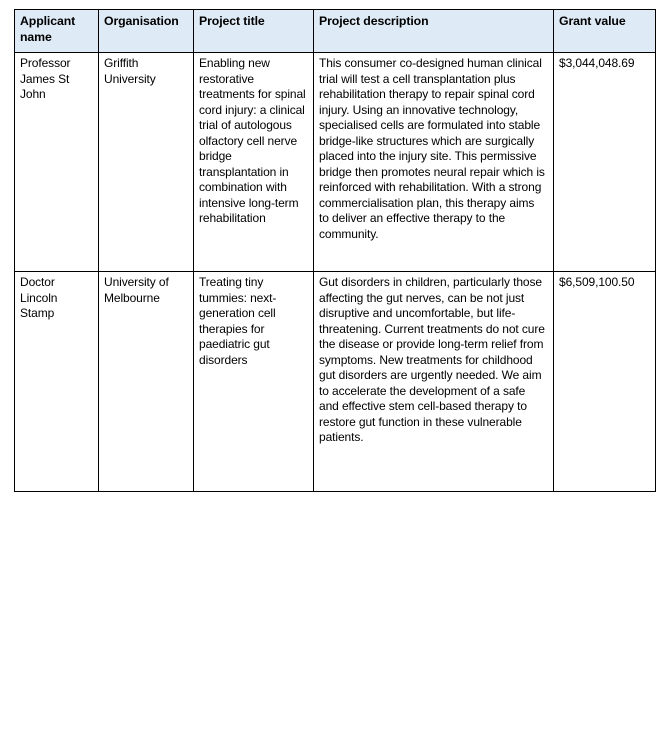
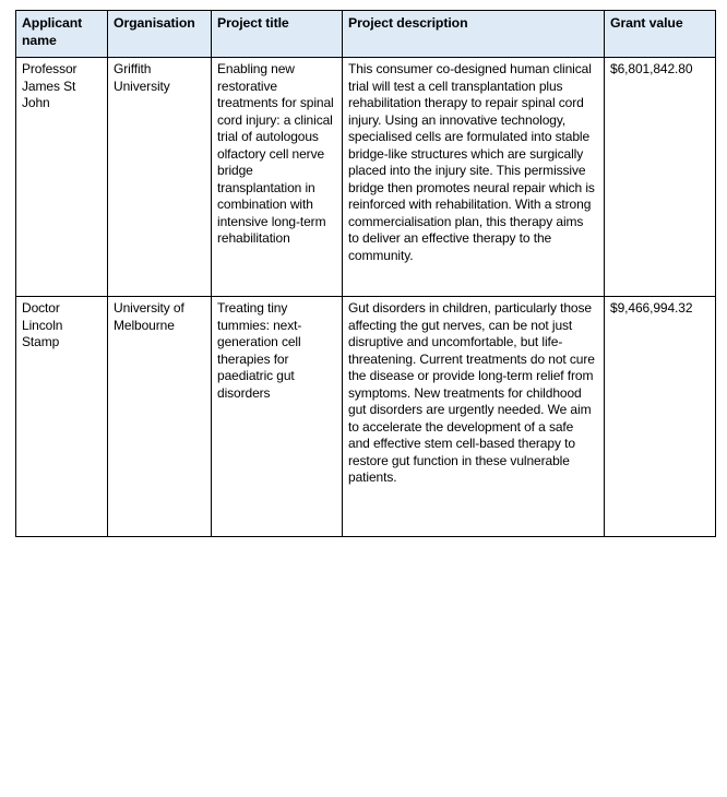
  Applicant name	Organisation	Project title	Project description	Grant value
- Professor James St John	Griffith University	Enabling new restorative treatments for spinal cord injury: a clinical trial of autologous olfactory cell nerve bridge transplantation in combination with intensive long-term rehabilitation	This consumer co-designed human clinical trial will test a cell transplantation plus rehabilitation therapy to repair spinal cord injury. Using an innovative technology, specialised cells are formulated into stable bridge-like structures which are surgically placed into the injury site. This permissive bridge then promotes neural repair which is reinforced with rehabilitation. With a strong commercialisation plan, this therapy aims to deliver an effective therapy to the community.	$3,044,048.69
+ Professor James St John	Griffith University	Enabling new restorative treatments for spinal cord injury: a clinical trial of autologous olfactory cell nerve bridge transplantation in combination with intensive long-term rehabilitation	This consumer co-designed human clinical trial will test a cell transplantation plus rehabilitation therapy to repair spinal cord injury. Using an innovative technology, specialised cells are formulated into stable bridge-like structures which are surgically placed into the injury site. This permissive bridge then promotes neural repair which is reinforced with rehabilitation. With a strong commercialisation plan, this therapy aims to deliver an effective therapy to the community.	$6,801,842.80
- Doctor Lincoln Stamp	University of Melbourne	Treating tiny tummies: next-generation cell therapies for paediatric gut disorders	Gut disorders in children, particularly those affecting the gut nerves, can be not just disruptive and uncomfortable, but life-threatening. Current treatments do not cure the disease or provide long-term relief from symptoms. New treatments for childhood gut disorders are urgently needed. We aim to accelerate the development of a safe and effective stem cell-based therapy to restore gut function in these vulnerable patients.	$6,509,100.50
+ Doctor Lincoln Stamp	University of Melbourne	Treating tiny tummies: next-generation cell therapies for paediatric gut disorders	Gut disorders in children, particularly those affecting the gut nerves, can be not just disruptive and uncomfortable, but life-threatening. Current treatments do not cure the disease or provide long-term relief from symptoms. New treatments for childhood gut disorders are urgently needed. We aim to accelerate the development of a safe and effective stem cell-based therapy to restore gut function in these vulnerable patients.	$9,466,994.32
